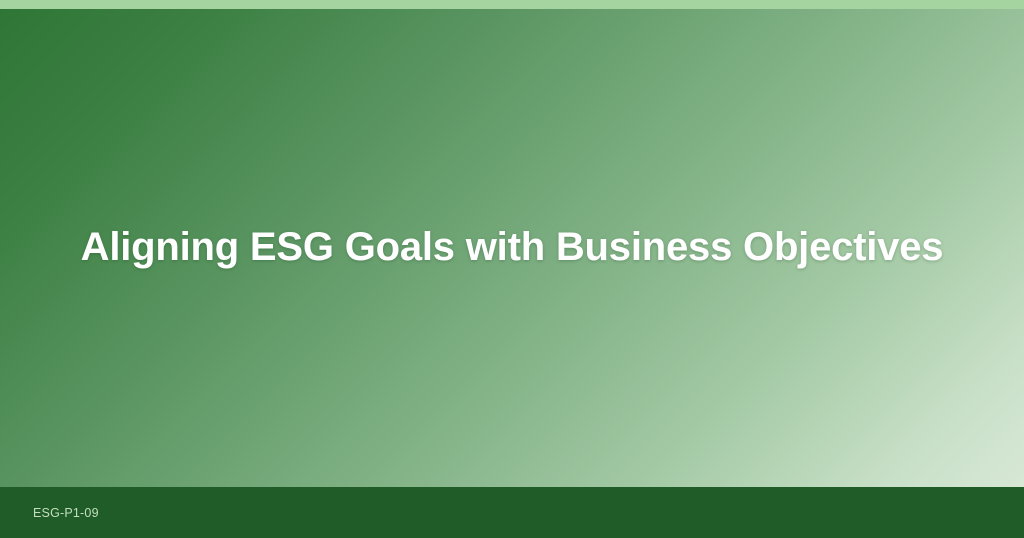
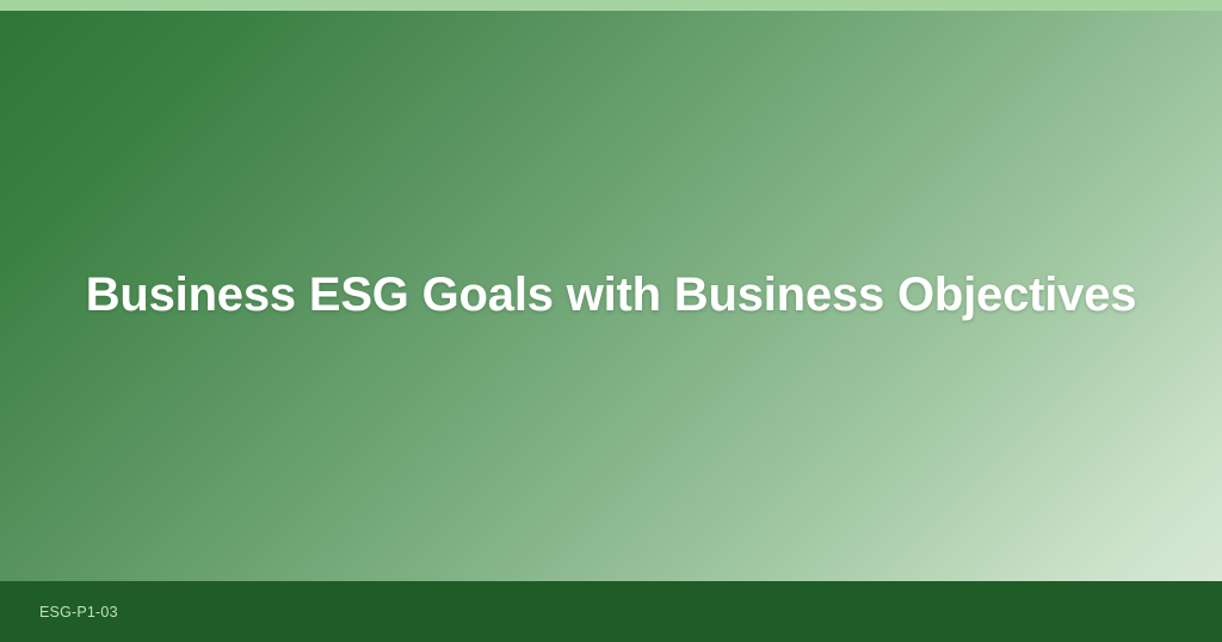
- Aligning ESG Goals with Business Objectives
+ Business ESG Goals with Business Objectives
- ESG-P1-09
+ ESG-P1-03
